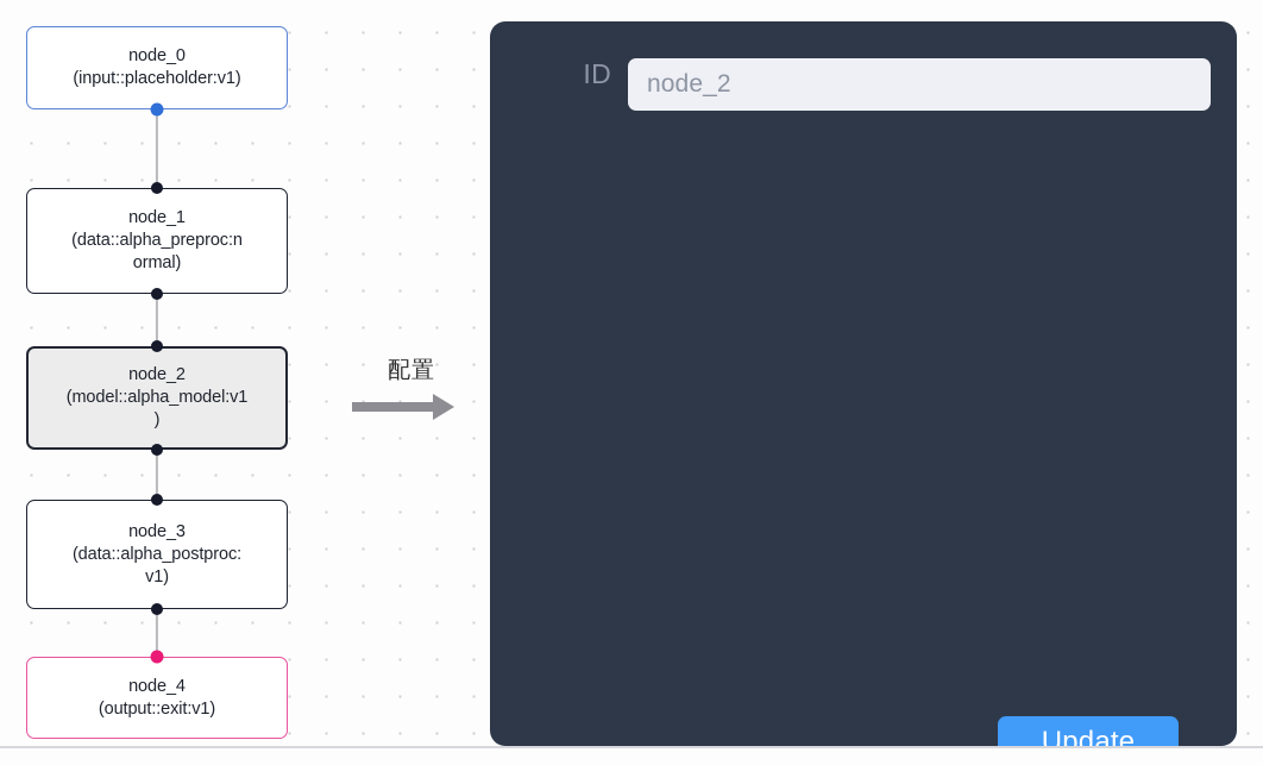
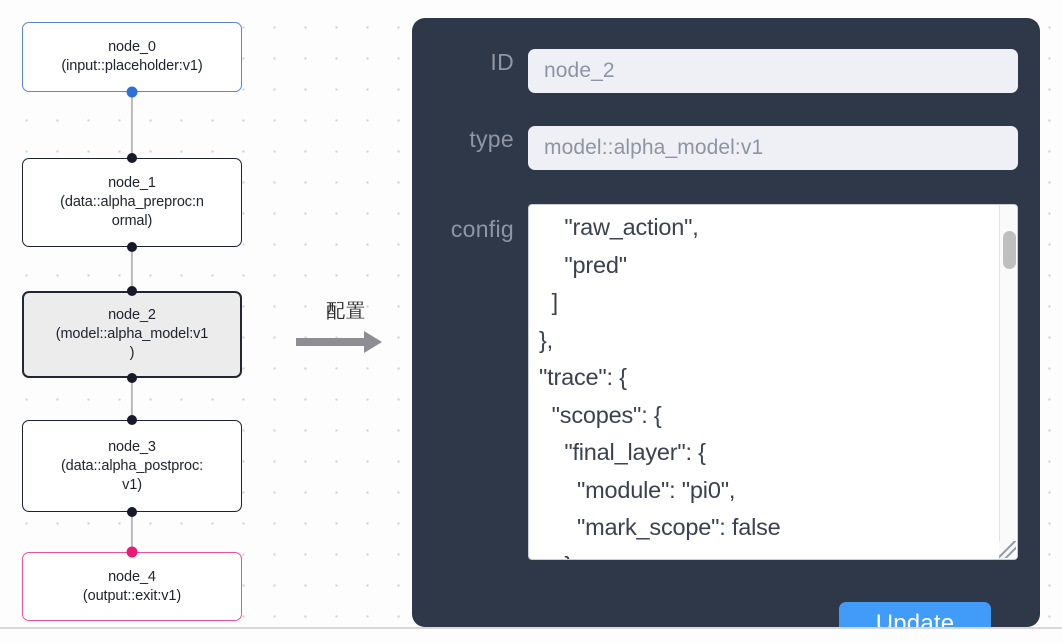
  node_0
  (input::placeholder:v1)
  node_1
  (data::alpha_preproc:n
  ormal)
  node_2
  (model::alpha_model:v1
  )
  node_3
  (data::alpha_postproc:
  v1)
  node_4
  (output::exit:v1)
  配置
  ID
  node_2
+ type
+ model::alpha_model:v1
+ config
+ "raw_action",
+ "pred"
+ ]
+ },
+ "trace": {
+ "scopes": {
+ "final_layer": {
+ "module": "pi0",
+ "mark_scope": false
  Update
